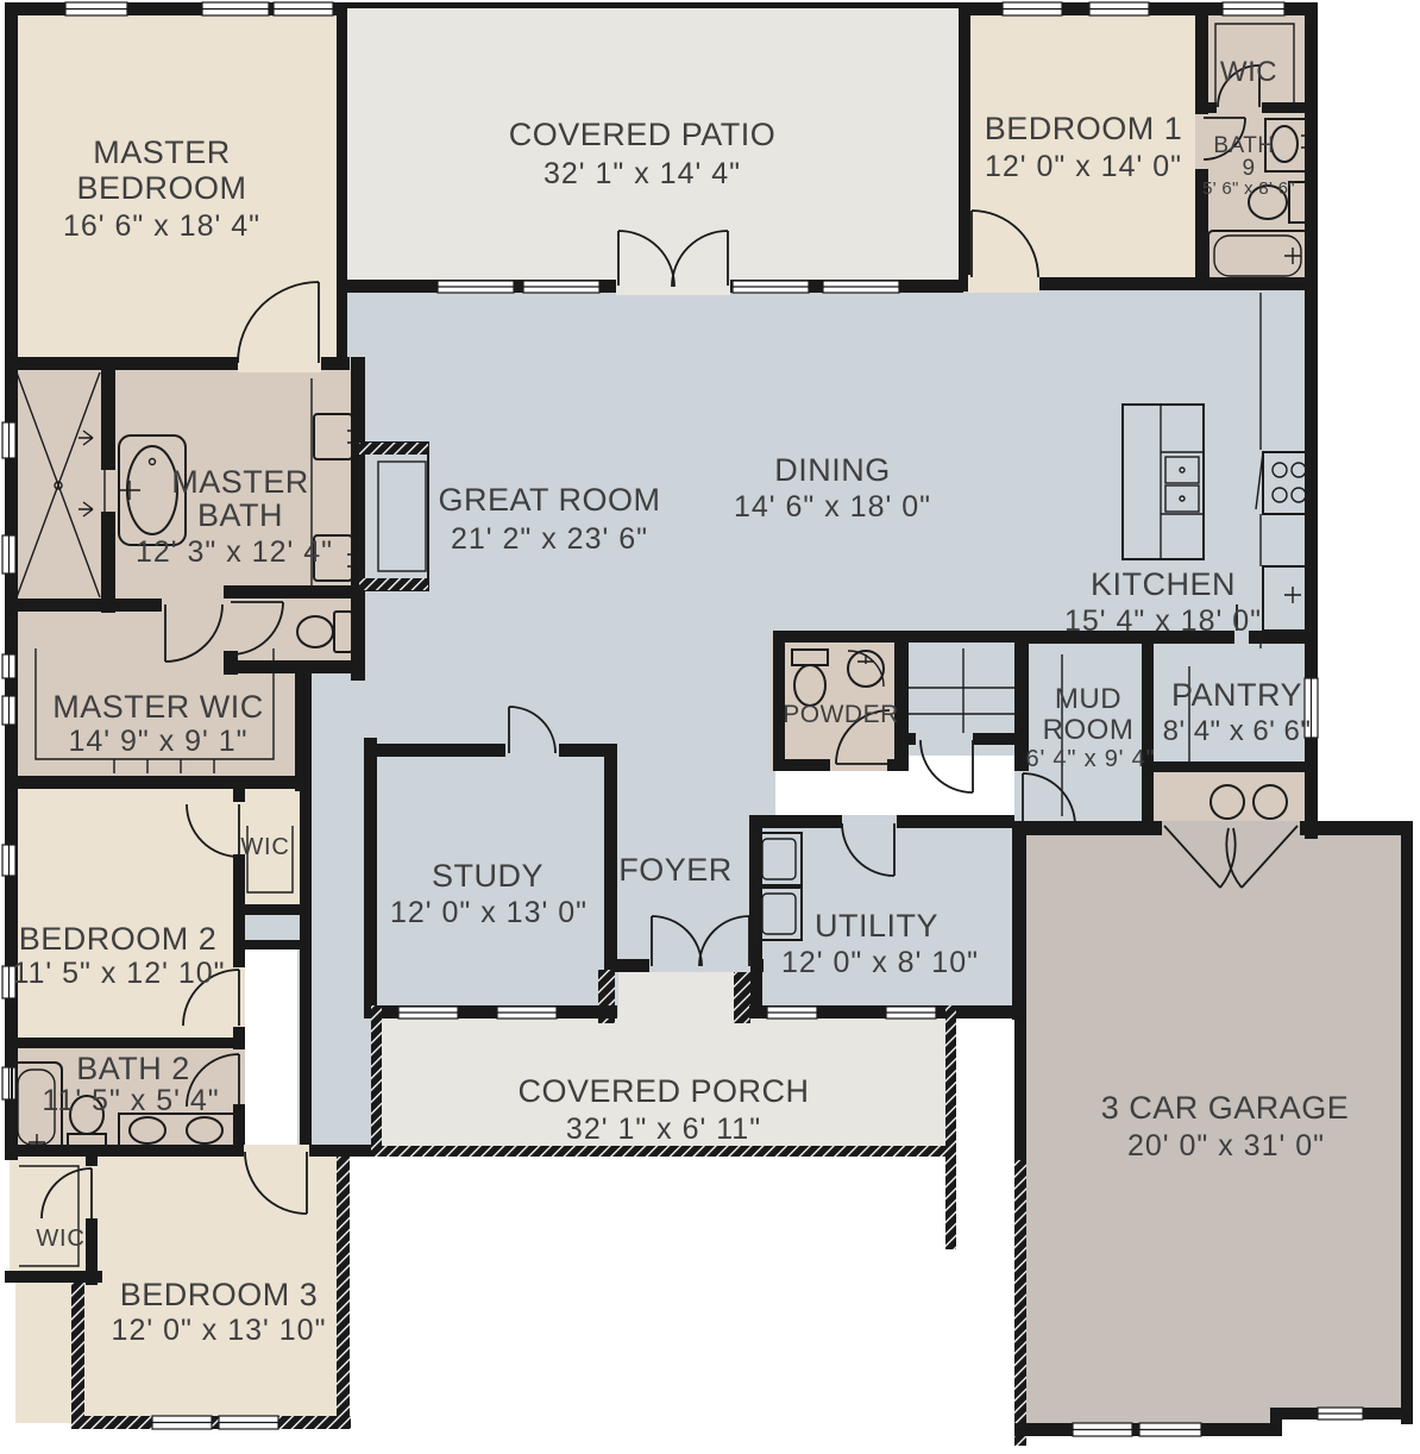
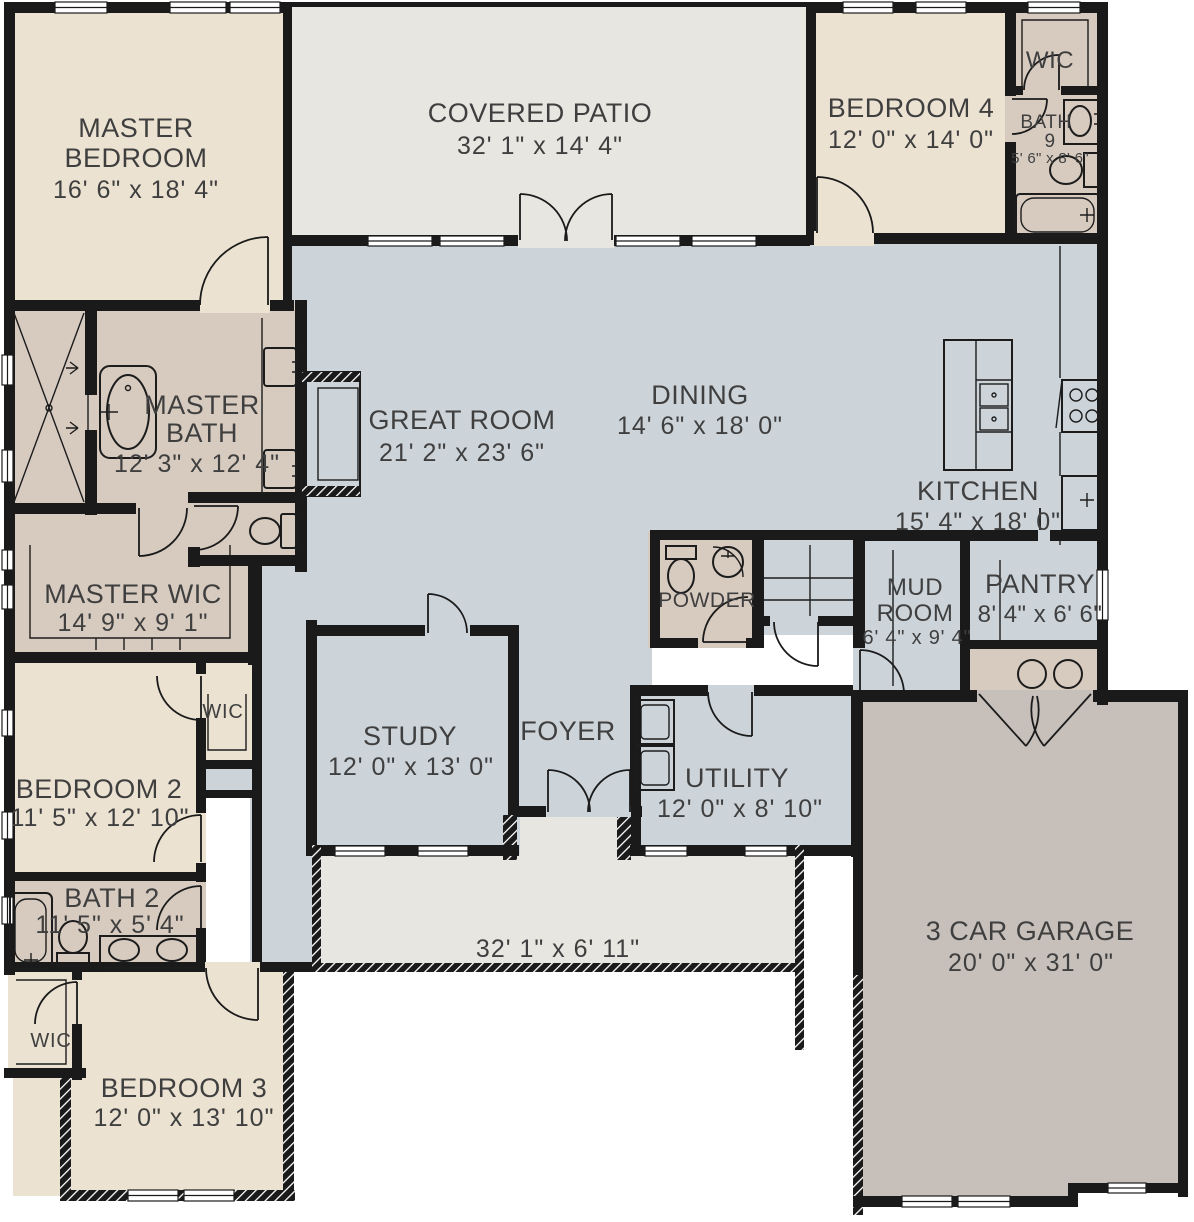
  MASTER
  BEDROOM
  16' 6" x 18' 4"
  COVERED PATIO
  32' 1" x 14' 4"
- BEDROOM 1
+ BEDROOM 4
  12' 0" x 14' 0"
  WIC
  BATH
  9
  5' 6" x 8' 6"
  MASTER
  BATH
  12' 3" x 12' 4"
  MASTER WIC
  14' 9" x 9' 1"
  GREAT ROOM
  21' 2" x 23' 6"
  DINING
  14' 6" x 18' 0"
  KITCHEN
  15' 4" x 18' 0"
  POWDER
  MUD
  ROOM
  6' 4" x 9' 4"
  PANTRY
  8' 4" x 6' 6"
  WIC
  BEDROOM 2
  11' 5" x 12' 10"
  BATH 2
  11' 5" x 5' 4"
  WIC
  BEDROOM 3
  12' 0" x 13' 10"
  STUDY
  12' 0" x 13' 0"
  FOYER
  UTILITY
  12' 0" x 8' 10"
- COVERED PORCH
  32' 1" x 6' 11"
  3 CAR GARAGE
  20' 0" x 31' 0"
